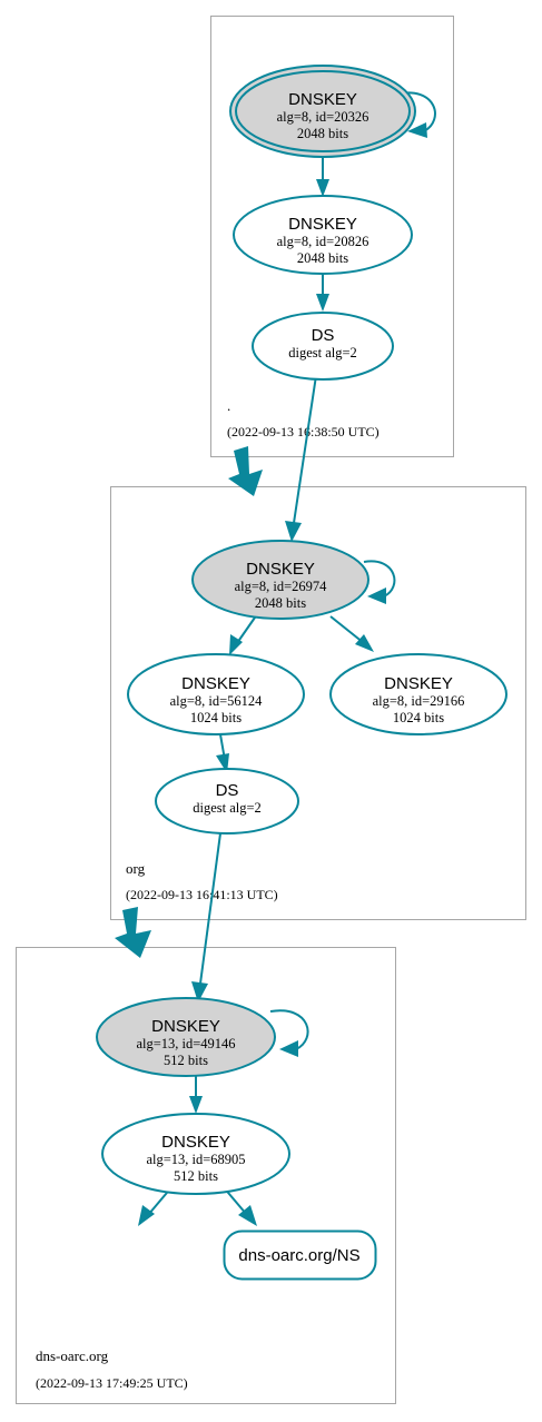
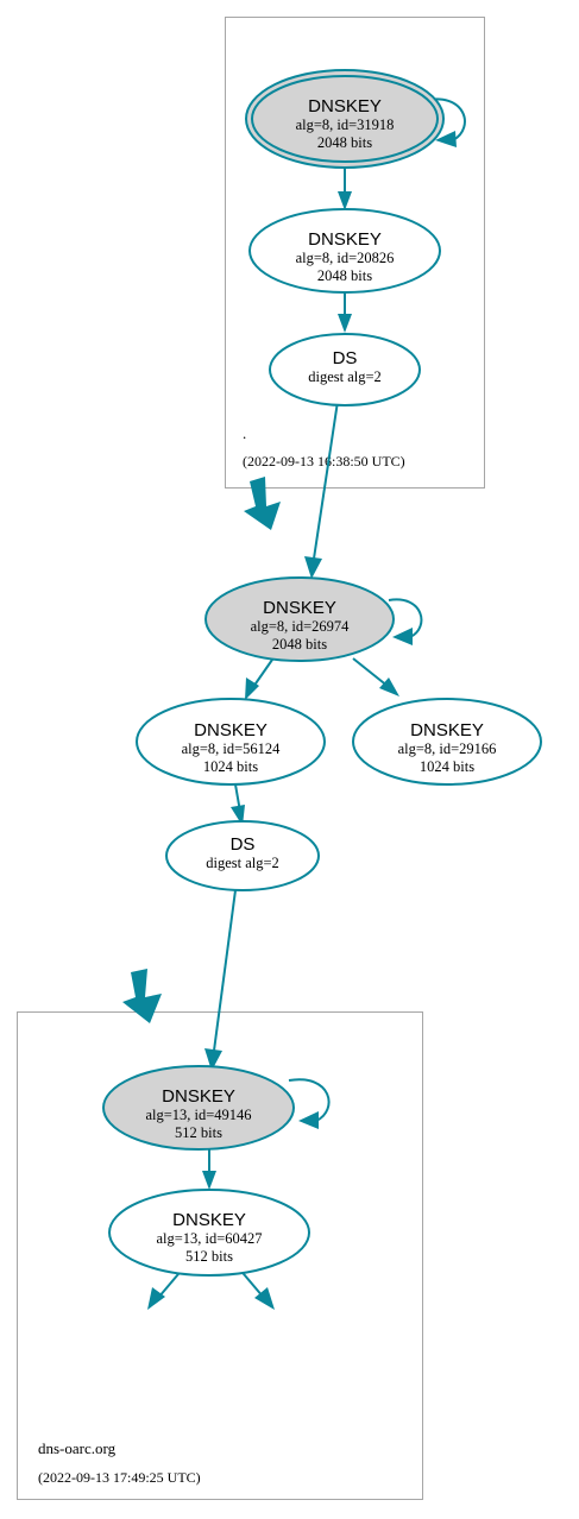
  .
  (2022-09-13 1:38:50 UTC)
- org
- (2022-09-13 16:41:13 UTC)
  dns-oarc.org
  (2022-09-13 17:49:25 UTC)
  DNSKEY
- alg=8, id=20326
+ alg=8, id=31918
  2048 bits
  DNSKEY
  alg=8, id=20826
  2048 bits
  DS
  digest alg=2
  DNSKEY
  alg=8, id=26974
  2048 bits
  DNSKEY
  alg=8, id=56124
  1024 bits
  DNSKEY
  alg=8, id=29166
  1024 bits
  DS
  digest alg=2
  DNSKEY
  alg=13, id=49146
  512 bits
  DNSKEY
- alg=13, id=68905
+ alg=13, id=60427
  512 bits
- dns-oarc.org/NS
